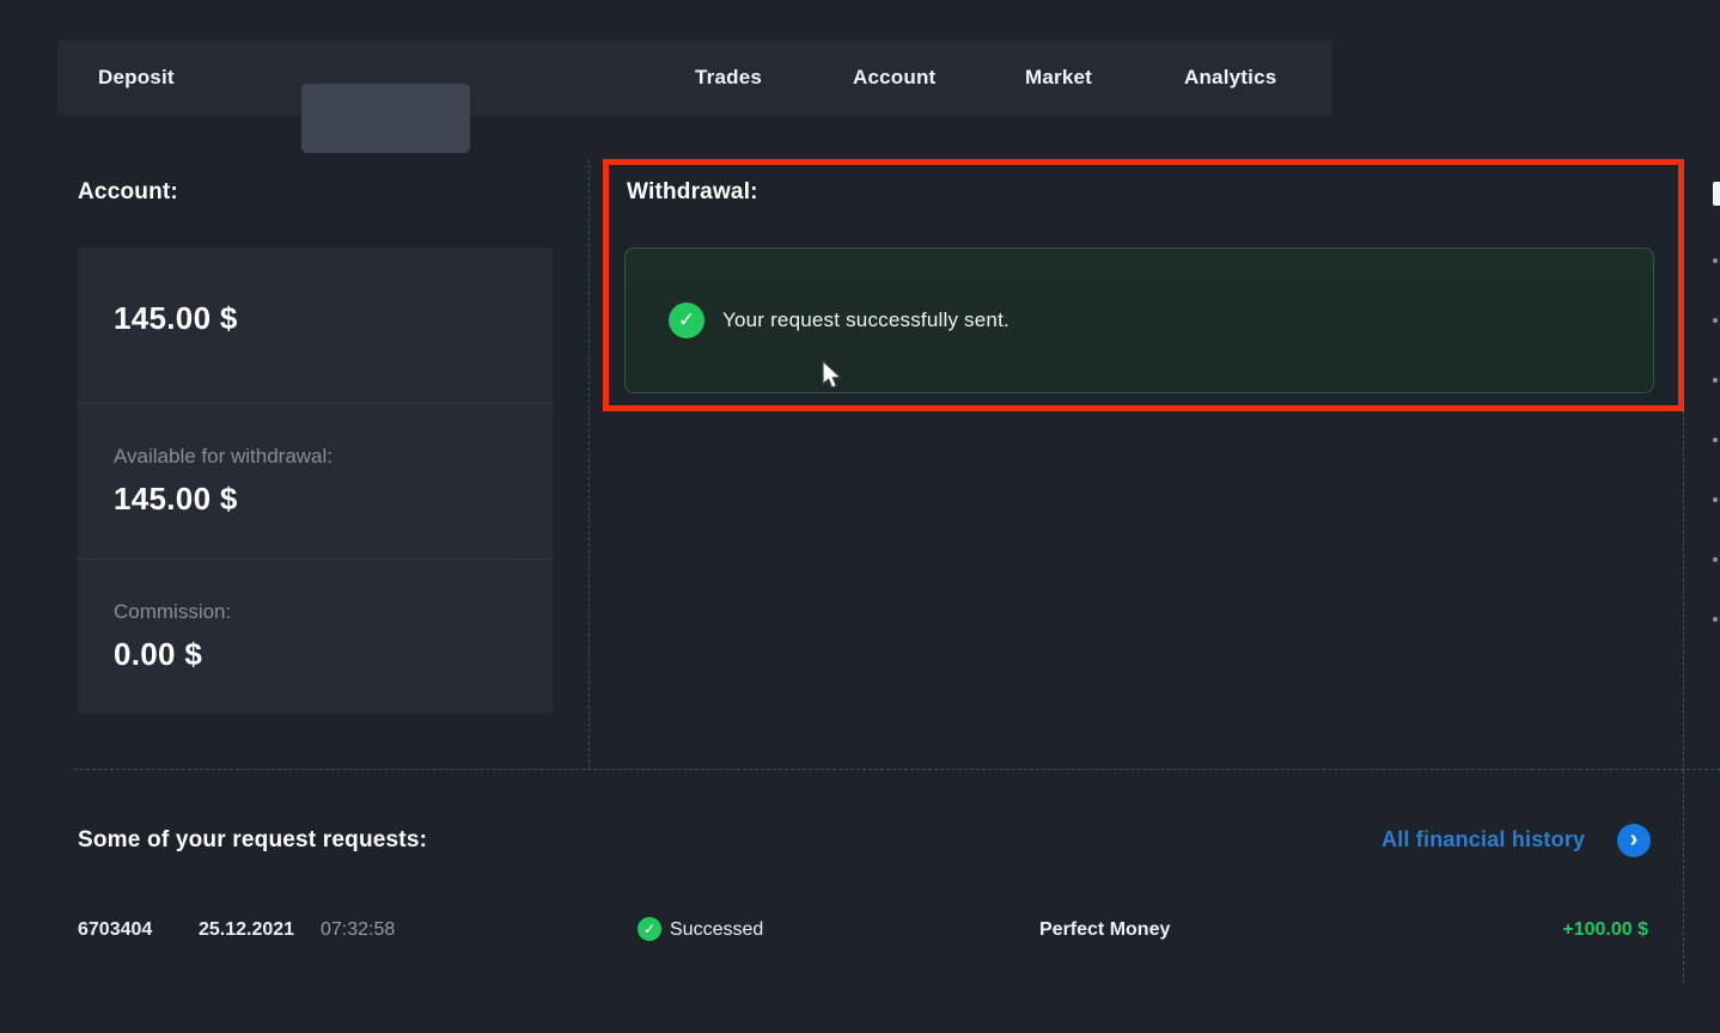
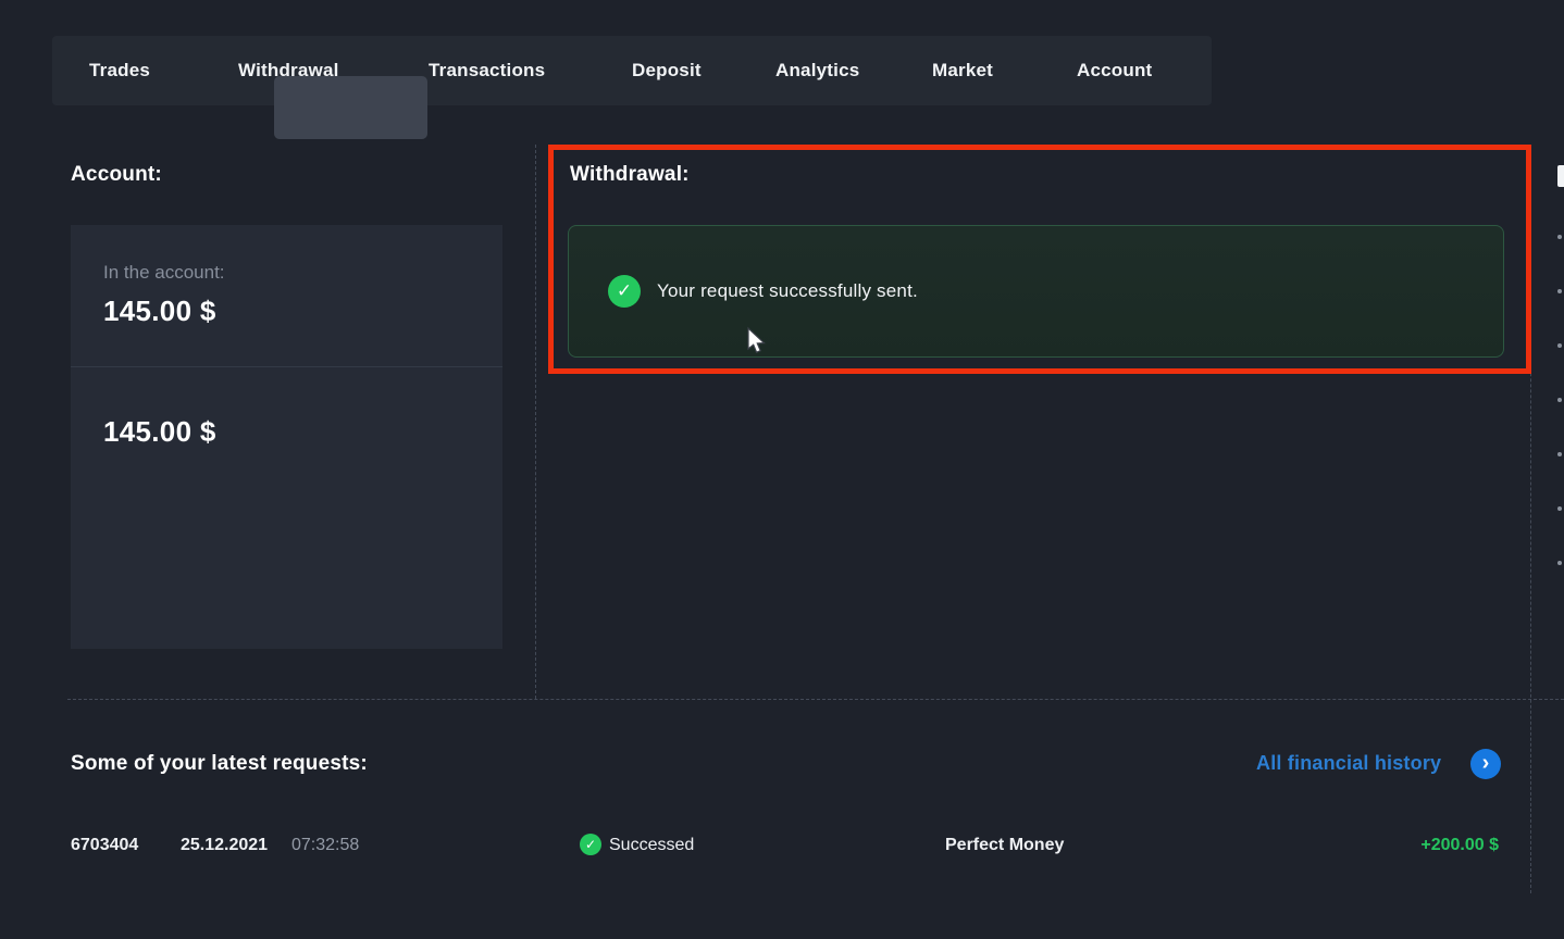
- Deposit
+ Trades
+ Withdrawal
+ Transactions
- Trades
+ Deposit
- Account
+ Analytics
  Market
- Analytics
+ Account
  Account:
+ In the account:
  145.00 $
- Available for withdrawal:
  145.00 $
- Commission:
- 0.00 $
  Withdrawal:
  ✓
  Your request successfully sent.
- Some of your request requests:
+ Some of your latest requests:
  All financial history
  ›
  6703404
  25.12.2021
  07:32:58
  ✓
  Successed
  Perfect Money
- +100.00 $
+ +200.00 $
